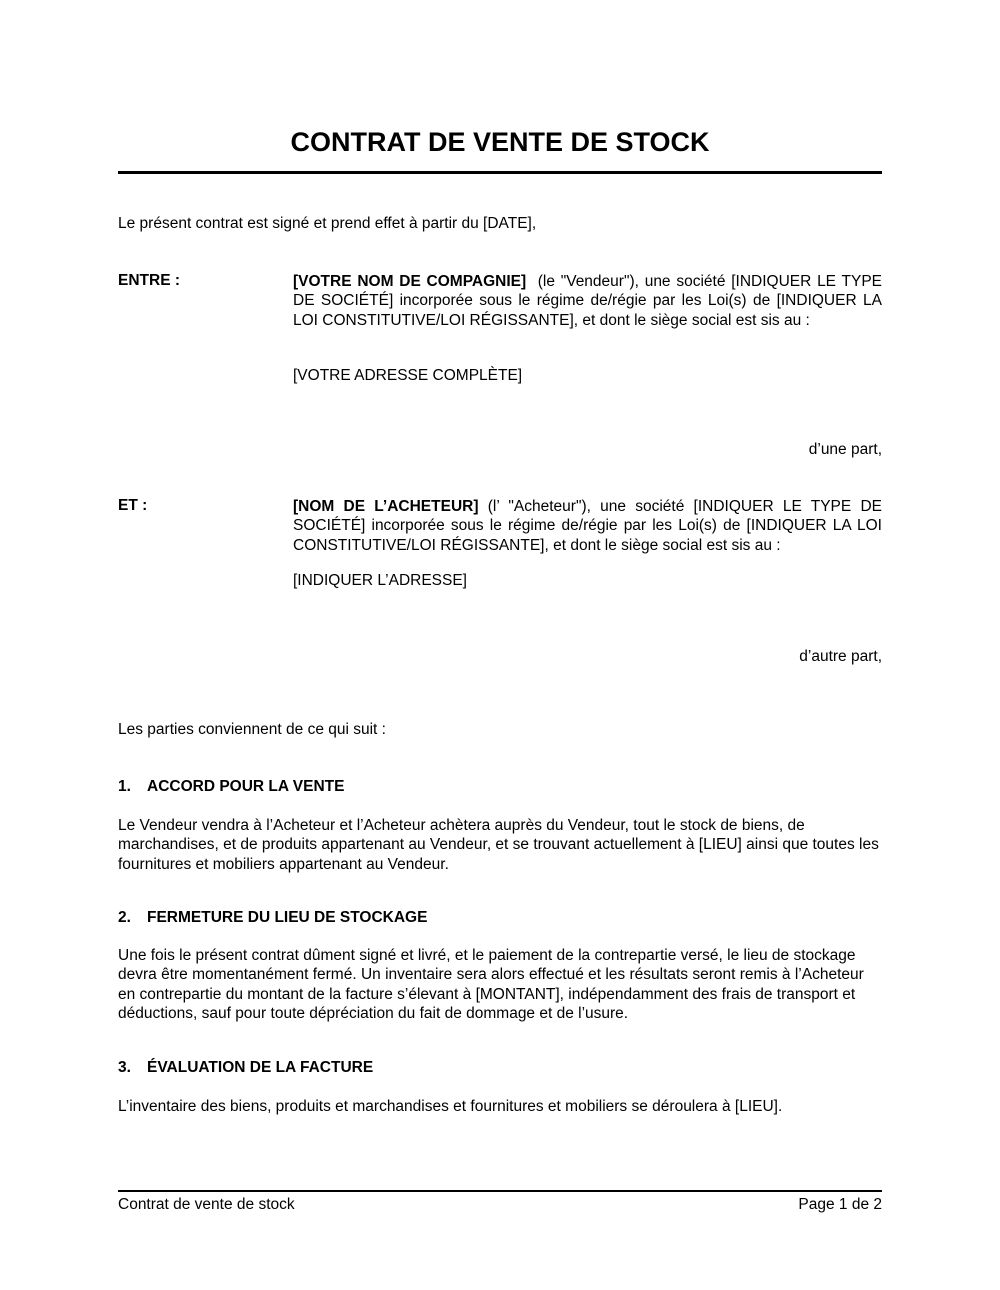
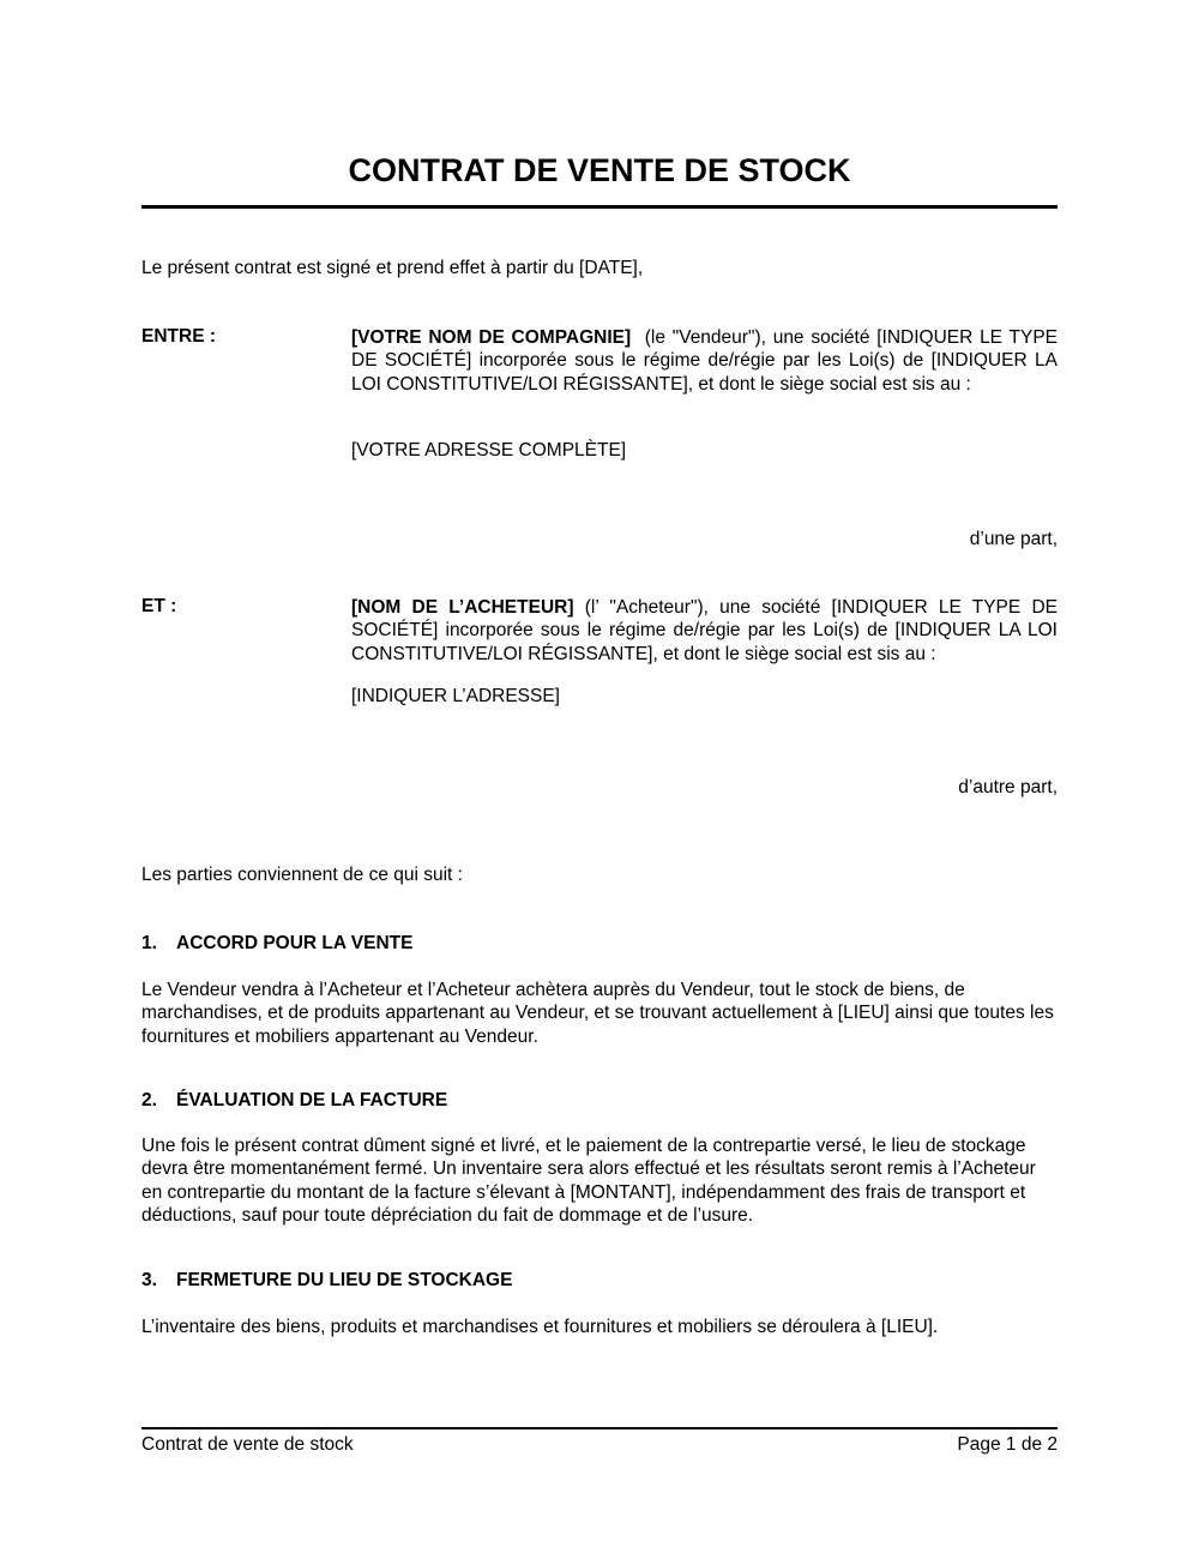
  CONTRAT DE VENTE DE STOCK
  Le présent contrat est signé et prend effet à partir du [DATE],
  ENTRE :
  [VOTRE NOM DE COMPAGNIE] (le "Vendeur"), une société [INDIQUER LE TYPE DE SOCIÉTÉ] incorporée sous le régime de/régie par les Loi(s) de [INDIQUER LA LOI CONSTITUTIVE/LOI RÉGISSANTE], et dont le siège social est sis au :
  [VOTRE ADRESSE COMPLÈTE]
  d’une part,
  ET :
  [NOM DE L’ACHETEUR] (l’ "Acheteur"), une société [INDIQUER LE TYPE DE SOCIÉTÉ] incorporée sous le régime de/régie par les Loi(s) de [INDIQUER LA LOI CONSTITUTIVE/LOI RÉGISSANTE], et dont le siège social est sis au :
  [INDIQUER L’ADRESSE]
  d’autre part,
  Les parties conviennent de ce qui suit :
  1. ACCORD POUR LA VENTE
  Le Vendeur vendra à l’Acheteur et l’Acheteur achètera auprès du Vendeur, tout le stock de biens, de marchandises, et de produits appartenant au Vendeur, et se trouvant actuellement à [LIEU] ainsi que toutes les fournitures et mobiliers appartenant au Vendeur.
- 2. FERMETURE DU LIEU DE STOCKAGE
+ 2. ÉVALUATION DE LA FACTURE
  Une fois le présent contrat dûment signé et livré, et le paiement de la contrepartie versé, le lieu de stockage devra être momentanément fermé. Un inventaire sera alors effectué et les résultats seront remis à l’Acheteur en contrepartie du montant de la facture s’élevant à [MONTANT], indépendamment des frais de transport et déductions, sauf pour toute dépréciation du fait de dommage et de l’usure.
- 3. ÉVALUATION DE LA FACTURE
+ 3. FERMETURE DU LIEU DE STOCKAGE
  L’inventaire des biens, produits et marchandises et fournitures et mobiliers se déroulera à [LIEU].
  Contrat de vente de stock
  Page 1 de 2
